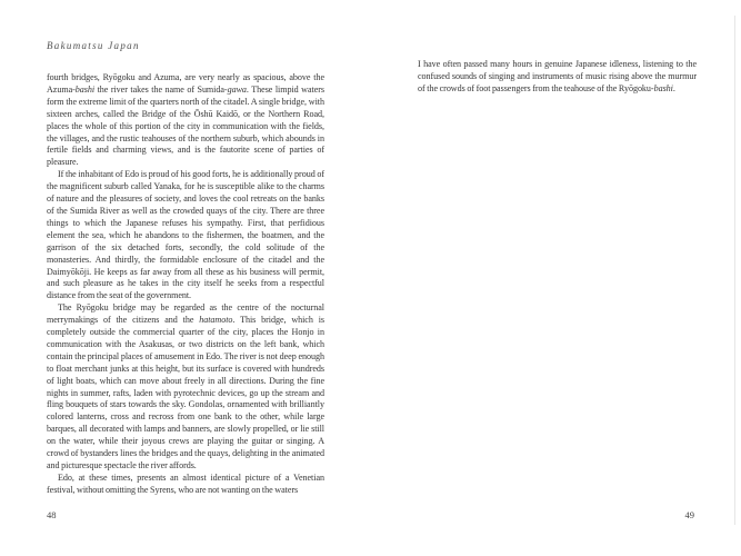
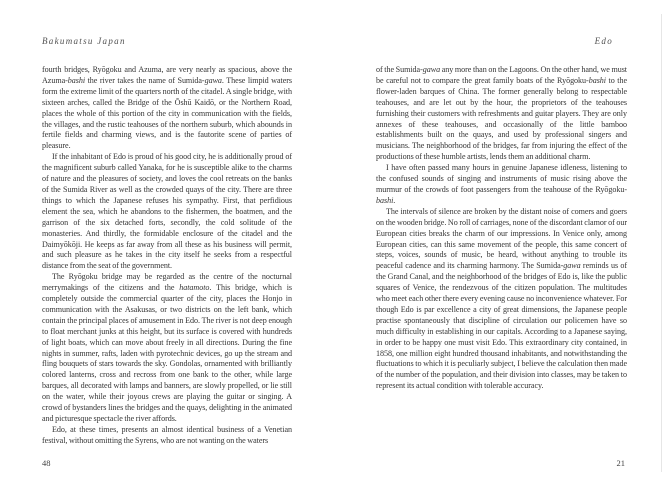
  Bakumatsu Japan
  fourth bridges, Ryōgoku and Azuma, are very nearly as spacious, above the Azuma-bashi the river takes the name of Sumida-gawa. These limpid waters form the extreme limit of the quarters north of the citadel. A single bridge, with sixteen arches, called the Bridge of the Ōshū Kaidō, or the Northern Road, places the whole of this portion of the city in communication with the fields, the villages, and the rustic teahouses of the northern suburb, which abounds in fertile fields and charming views, and is the fautorite scene of parties of pleasure.
- If the inhabitant of Edo is proud of his good forts, he is additionally proud of the magnificent suburb called Yanaka, for he is susceptible alike to the charms of nature and the pleasures of society, and loves the cool retreats on the banks of the Sumida River as well as the crowded quays of the city. There are three things to which the Japanese refuses his sympathy. First, that perfidious element the sea, which he abandons to the fishermen, the boatmen, and the garrison of the six detached forts, secondly, the cold solitude of the monasteries. And thirdly, the formidable enclosure of the citadel and the Daimyōkōji. He keeps as far away from all these as his business will permit, and such pleasure as he takes in the city itself he seeks from a respectful distance from the seat of the government.
+ If the inhabitant of Edo is proud of his good city, he is additionally proud of the magnificent suburb called Yanaka, for he is susceptible alike to the charms of nature and the pleasures of society, and loves the cool retreats on the banks of the Sumida River as well as the crowded quays of the city. There are three things to which the Japanese refuses his sympathy. First, that perfidious element the sea, which he abandons to the fishermen, the boatmen, and the garrison of the six detached forts, secondly, the cold solitude of the monasteries. And thirdly, the formidable enclosure of the citadel and the Daimyōkōji. He keeps as far away from all these as his business will permit, and such pleasure as he takes in the city itself he seeks from a respectful distance from the seat of the government.
  The Ryōgoku bridge may be regarded as the centre of the nocturnal merrymakings of the citizens and the hatamoto. This bridge, which is completely outside the commercial quarter of the city, places the Honjo in communication with the Asakusas, or two districts on the left bank, which contain the principal places of amusement in Edo. The river is not deep enough to float merchant junks at this height, but its surface is covered with hundreds of light boats, which can move about freely in all directions. During the fine nights in summer, rafts, laden with pyrotechnic devices, go up the stream and fling bouquets of stars towards the sky. Gondolas, ornamented with brilliantly colored lanterns, cross and recross from one bank to the other, while large barques, all decorated with lamps and banners, are slowly propelled, or lie still on the water, while their joyous crews are playing the guitar or singing. A crowd of bystanders lines the bridges and the quays, delighting in the animated and picturesque spectacle the river affords.
- Edo, at these times, presents an almost identical picture of a Venetian festival, without omitting the Syrens, who are not wanting on the waters
+ Edo, at these times, presents an almost identical business of a Venetian festival, without omitting the Syrens, who are not wanting on the waters
+ Edo
+ of the Sumida-gawa any more than on the Lagoons. On the other hand, we must be careful not to compare the great family boats of the Ryōgoku-bashi to the flower-laden barques of China. The former generally belong to respectable teahouses, and are let out by the hour, the proprietors of the teahouses furnishing their customers with refreshments and guitar players. They are only annexes of these teahouses, and occasionally of the little bamboo establishments built on the quays, and used by professional singers and musicians. The neighborhood of the bridges, far from injuring the effect of the productions of these humble artists, lends them an additional charm.
  I have often passed many hours in genuine Japanese idleness, listening to the confused sounds of singing and instruments of music rising above the murmur of the crowds of foot passengers from the teahouse of the Ryōgoku-bashi.
+ The intervals of silence are broken by the distant noise of comers and goers on the wooden bridge. No roll of carriages, none of the discordant clamor of our European cities breaks the charm of our impressions. In Venice only, among European cities, can this same movement of the people, this same concert of steps, voices, sounds of music, be heard, without anything to trouble its peaceful cadence and its charming harmony. The Sumida-gawa reminds us of the Grand Canal, and the neighborhood of the bridges of Edo is, like the public squares of Venice, the rendezvous of the citizen population. The multitudes who meet each other there every evening cause no inconvenience whatever. For though Edo is par excellence a city of great dimensions, the Japanese people practise spontaneously that discipline of circulation our policemen have so much difficulty in establishing in our capitals. According to a Japanese saying, in order to be happy one must visit Edo. This extraordinary city contained, in 1858, one million eight hundred thousand inhabitants, and notwithstanding the fluctuations to which it is peculiarly subject, I believe the calculation then made of the number of the population, and their division into classes, may be taken to represent its actual condition with tolerable accuracy.
  48
- 49
+ 21
